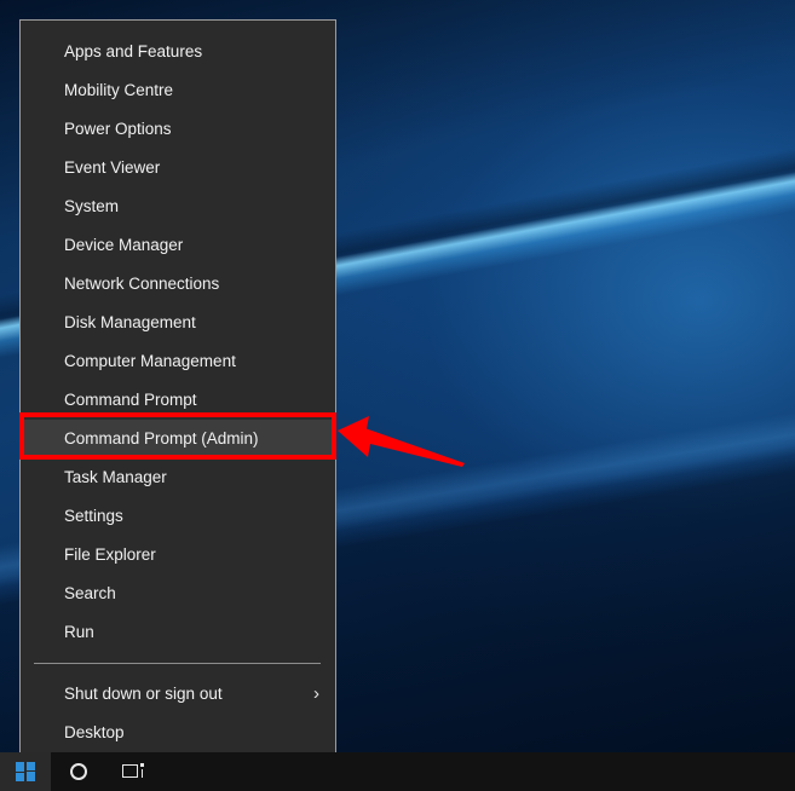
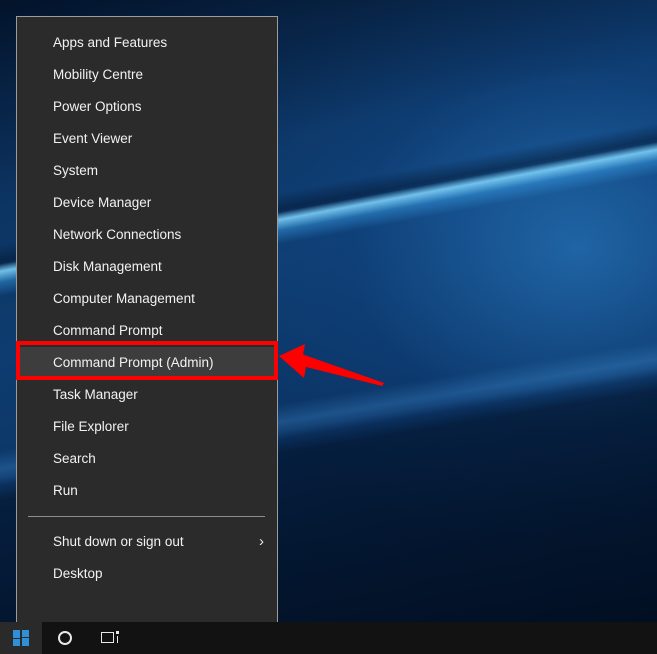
  Apps and Features
  Mobility Centre
  Power Options
  Event Viewer
  System
  Device Manager
  Network Connections
  Disk Management
  Computer Management
  Command Prompt
  Command Prompt (Admin)
  Task Manager
- Settings
  File Explorer
  Search
  Run
  Shut down or sign out
  ›
  Desktop
